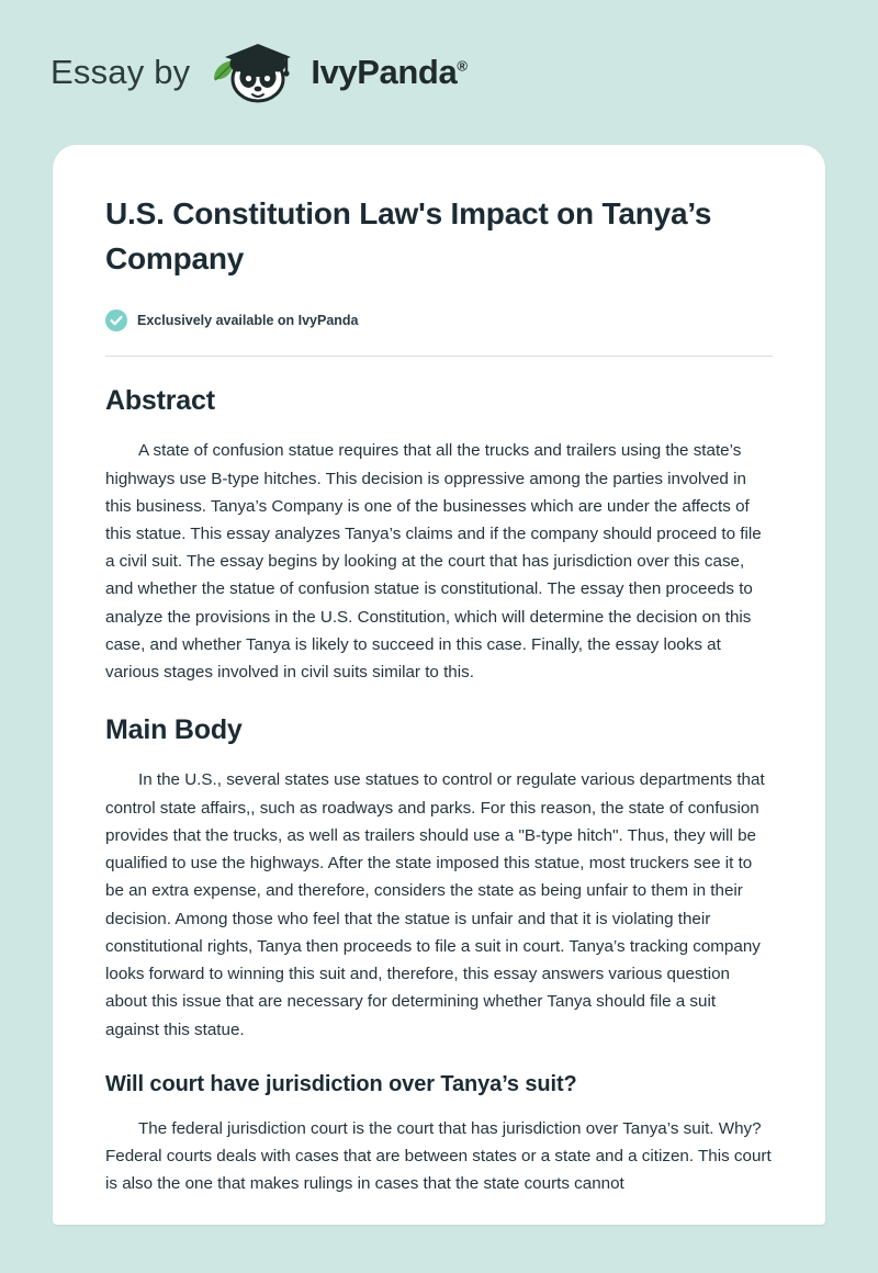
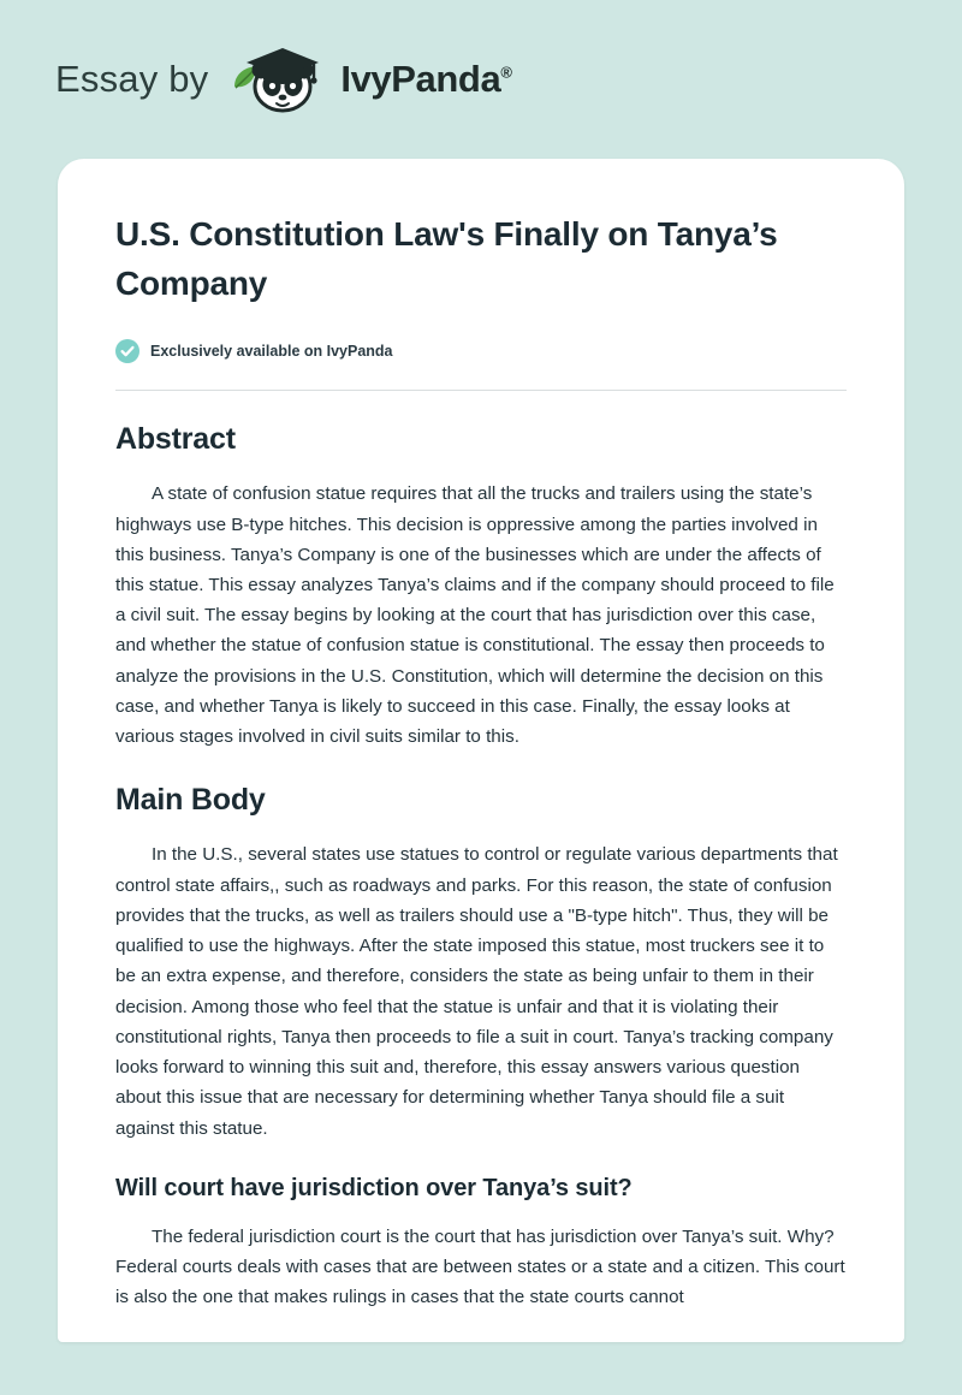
  Essay by
  IvyPanda®
- U.S. Constitution Law's Impact on Tanya’s Company
+ U.S. Constitution Law's Finally on Tanya’s Company
  Exclusively available on IvyPanda
  Abstract
  A state of confusion statue requires that all the trucks and trailers using the state’s highways use B-type hitches. This decision is oppressive among the parties involved in this business. Tanya’s Company is one of the businesses which are under the affects of this statue. This essay analyzes Tanya’s claims and if the company should proceed to file a civil suit. The essay begins by looking at the court that has jurisdiction over this case, and whether the statue of confusion statue is constitutional. The essay then proceeds to analyze the provisions in the U.S. Constitution, which will determine the decision on this case, and whether Tanya is likely to succeed in this case. Finally, the essay looks at various stages involved in civil suits similar to this.
  Main Body
  In the U.S., several states use statues to control or regulate various departments that control state affairs,, such as roadways and parks. For this reason, the state of confusion provides that the trucks, as well as trailers should use a "B-type hitch". Thus, they will be qualified to use the highways. After the state imposed this statue, most truckers see it to be an extra expense, and therefore, considers the state as being unfair to them in their decision. Among those who feel that the statue is unfair and that it is violating their constitutional rights, Tanya then proceeds to file a suit in court. Tanya’s tracking company looks forward to winning this suit and, therefore, this essay answers various question about this issue that are necessary for determining whether Tanya should file a suit against this statue.
  Will court have jurisdiction over Tanya’s suit?
  The federal jurisdiction court is the court that has jurisdiction over Tanya’s suit. Why? Federal courts deals with cases that are between states or a state and a citizen. This court is also the one that makes rulings in cases that the state courts cannot
